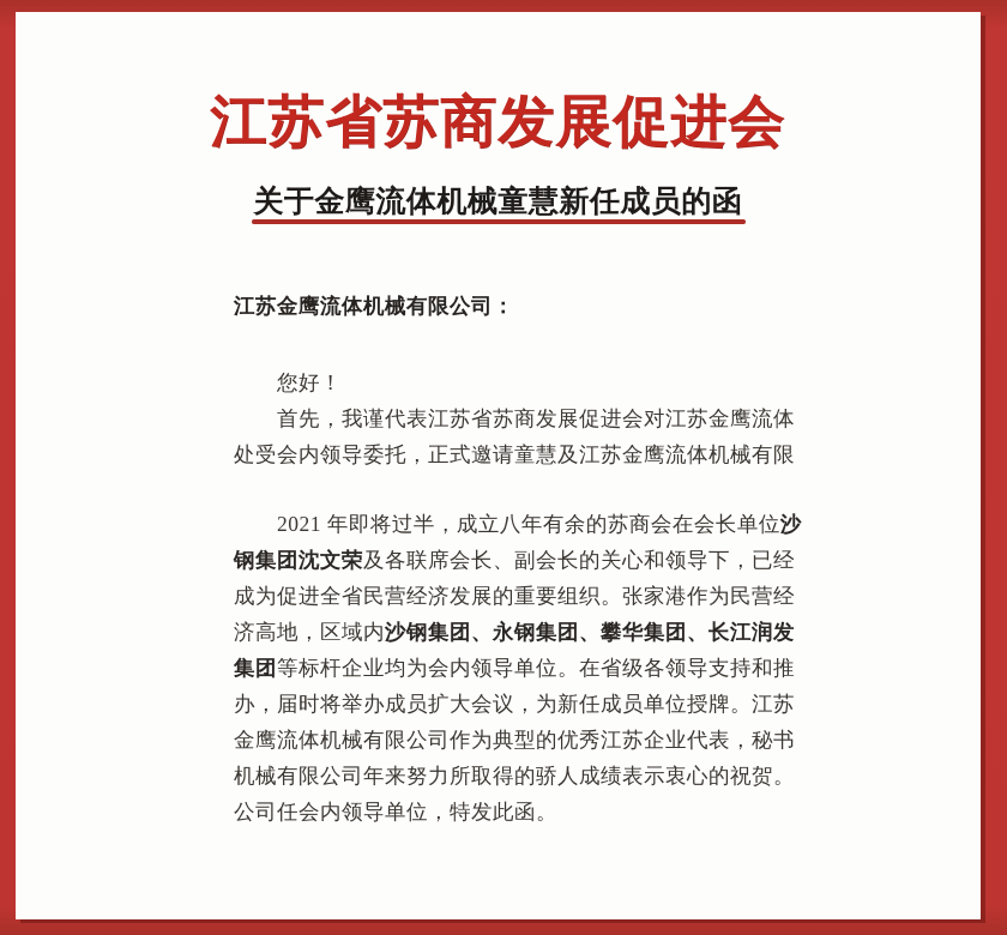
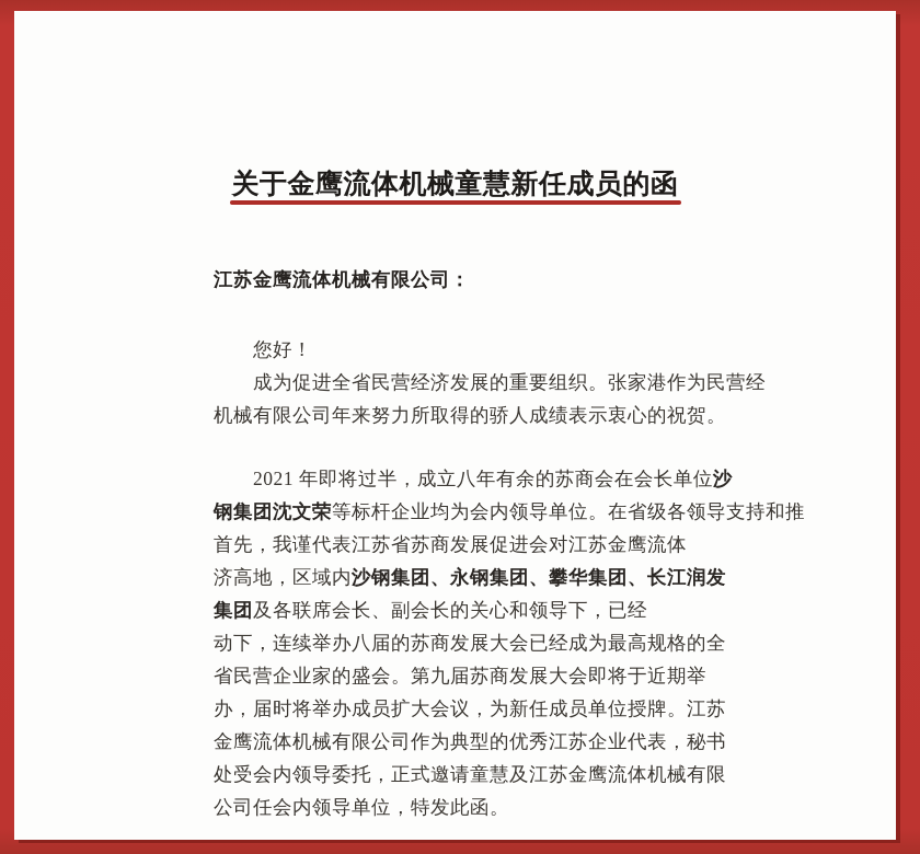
- 江苏省苏商发展促进会
  关于金鹰流体机械童慧新任成员的函
  江苏金鹰流体机械有限公司：
  您好！
- 首先，我谨代表江苏省苏商发展促进会对江苏金鹰流体
+ 成为促进全省民营经济发展的重要组织。张家港作为民营经
- 处受会内领导委托，正式邀请童慧及江苏金鹰流体机械有限
+ 机械有限公司年来努力所取得的骄人成绩表示衷心的祝贺。
  2021 年即将过半，成立八年有余的苏商会在会长单位沙
- 钢集团沈文荣及各联席会长、副会长的关心和领导下，已经
+ 钢集团沈文荣等标杆企业均为会内领导单位。在省级各领导支持和推
- 成为促进全省民营经济发展的重要组织。张家港作为民营经
+ 首先，我谨代表江苏省苏商发展促进会对江苏金鹰流体
  济高地，区域内沙钢集团、永钢集团、攀华集团、长江润发
- 集团等标杆企业均为会内领导单位。在省级各领导支持和推
+ 集团及各联席会长、副会长的关心和领导下，已经
+ 动下，连续举办八届的苏商发展大会已经成为最高规格的全
+ 省民营企业家的盛会。第九届苏商发展大会即将于近期举
  办，届时将举办成员扩大会议，为新任成员单位授牌。江苏
  金鹰流体机械有限公司作为典型的优秀江苏企业代表，秘书
- 机械有限公司年来努力所取得的骄人成绩表示衷心的祝贺。
+ 处受会内领导委托，正式邀请童慧及江苏金鹰流体机械有限
  公司任会内领导单位，特发此函。
